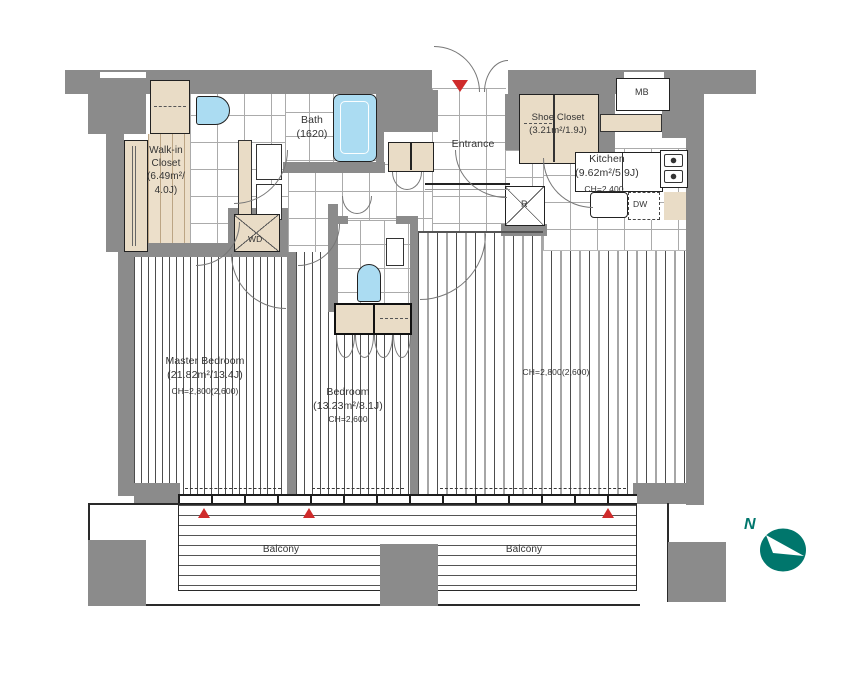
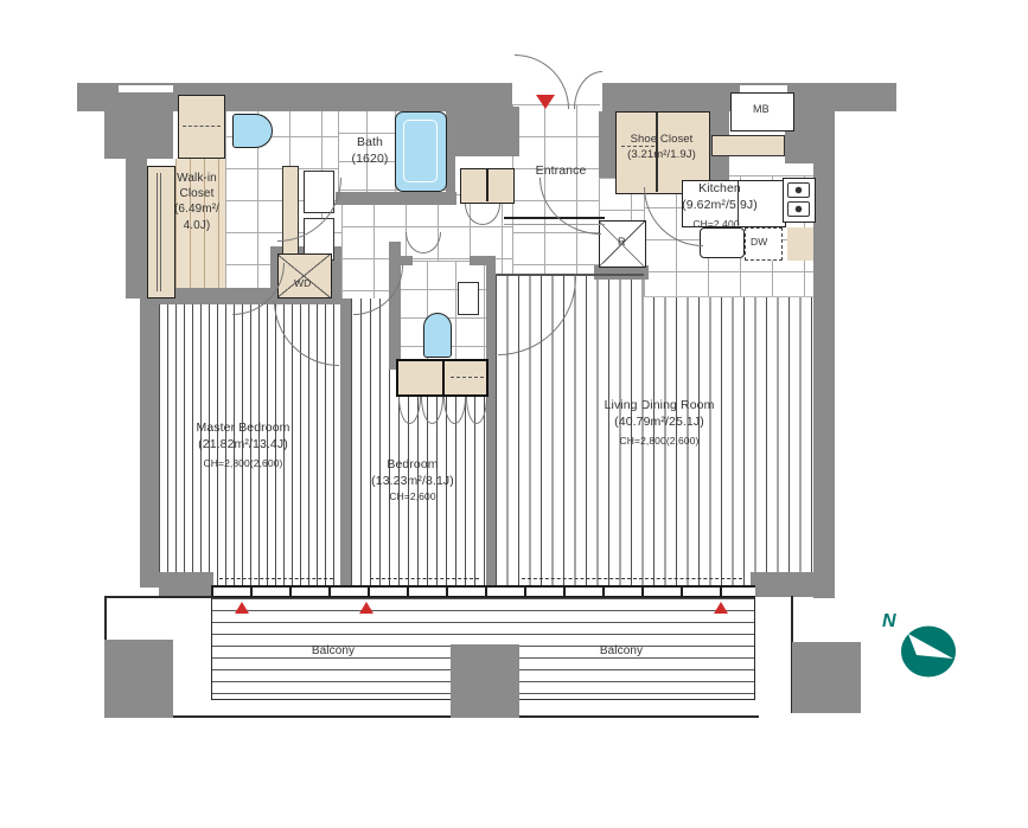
  Walk-in
  Closet
  (6.49m²/
  4.0J)
  Bath
  (1620)
  Entrance
  Shoe Closet
  (3.21m²/1.9J)
  Kitchen
  (9.62m²/5.9J)
  CH=2,400
  Master Bedroom
  (21.82m²/13.4J)
  CH=2,800(2,600)
  Bedroom
  (13.23m²/8.1J)
  CH=2,600
+ Living Dining Room
+ (40.79m²/25.1J)
  CH=2,800(2,600)
  Balcony
  Balcony
  MB
  WD
  R
  DW
  N
